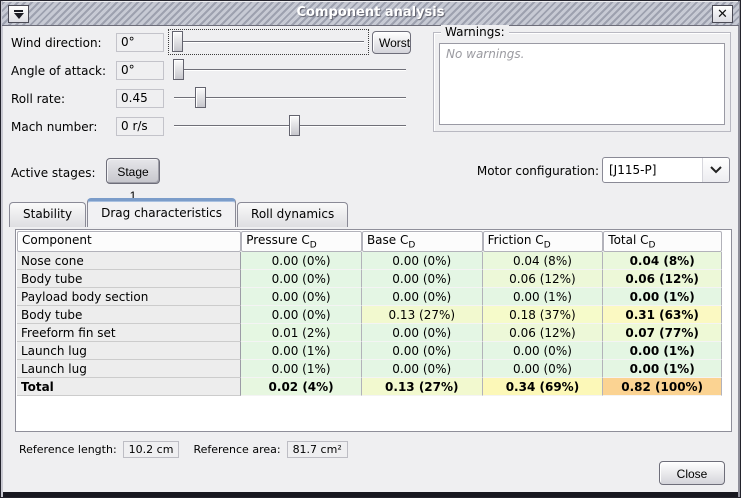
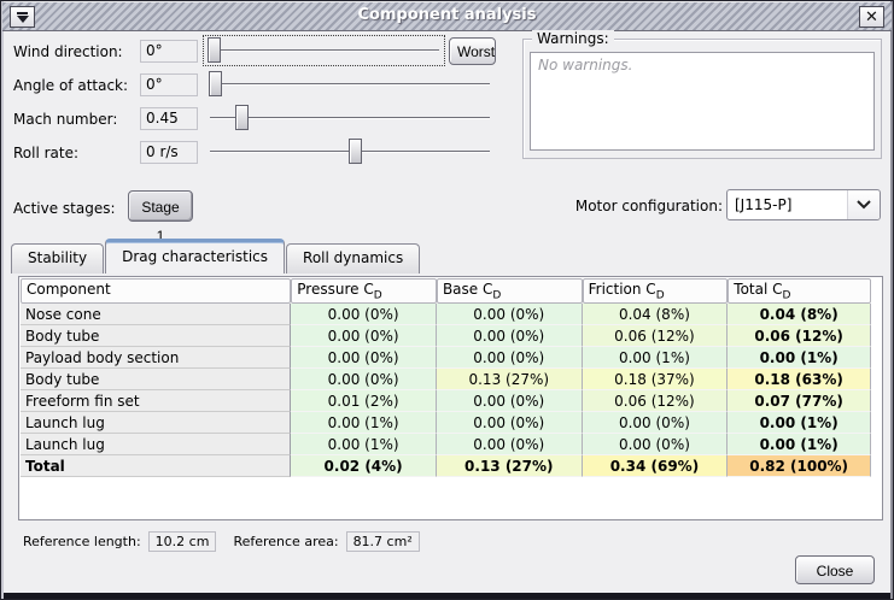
  Component analysis
  ✕
  Wind direction:
  0°
  Worst
  Angle of attack:
  0°
- Roll rate:
+ Mach number:
  0.45
- Mach number:
+ Roll rate:
  0 r/s
  Warnings:
  No warnings.
  Active stages:
  Stage 1
  Motor configuration:
  [J115-P]
  Stability
  Drag characteristics
  Roll dynamics
  Component	Pressure CD	Base CD	Friction CD	Total CD
  Nose cone	0.00 (0%)	0.00 (0%)	0.04 (8%)	0.04 (8%)
  Body tube	0.00 (0%)	0.00 (0%)	0.06 (12%)	0.06 (12%)
  Payload body section	0.00 (0%)	0.00 (0%)	0.00 (1%)	0.00 (1%)
- Body tube	0.00 (0%)	0.13 (27%)	0.18 (37%)	0.31 (63%)
+ Body tube	0.00 (0%)	0.13 (27%)	0.18 (37%)	0.18 (63%)
  Freeform fin set	0.01 (2%)	0.00 (0%)	0.06 (12%)	0.07 (77%)
  Launch lug	0.00 (1%)	0.00 (0%)	0.00 (0%)	0.00 (1%)
  Launch lug	0.00 (1%)	0.00 (0%)	0.00 (0%)	0.00 (1%)
  Total	0.02 (4%)	0.13 (27%)	0.34 (69%)	0.82 (100%)
  Reference length:
  10.2 cm
  Reference area:
  81.7 cm²
  Close
